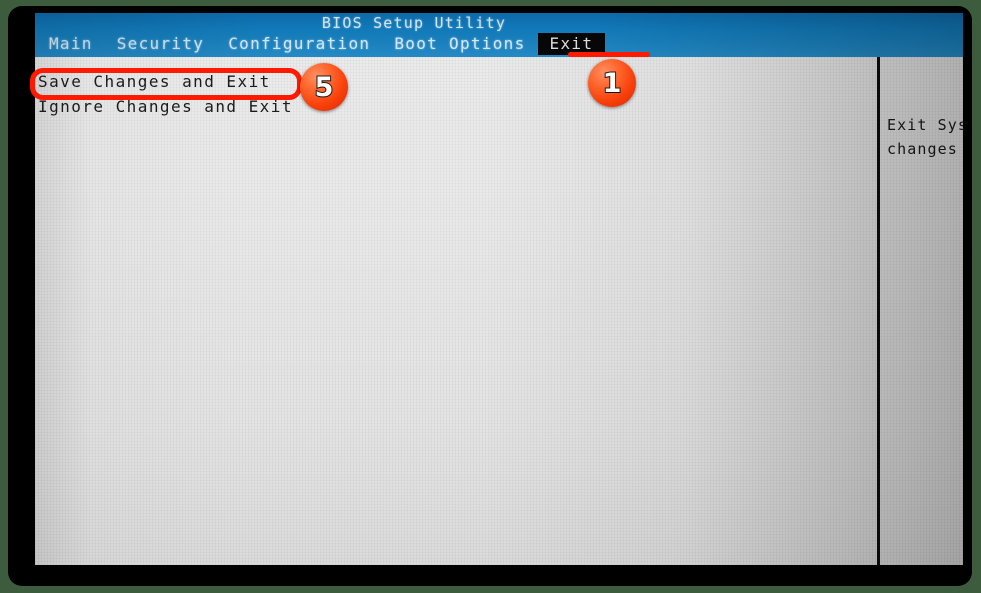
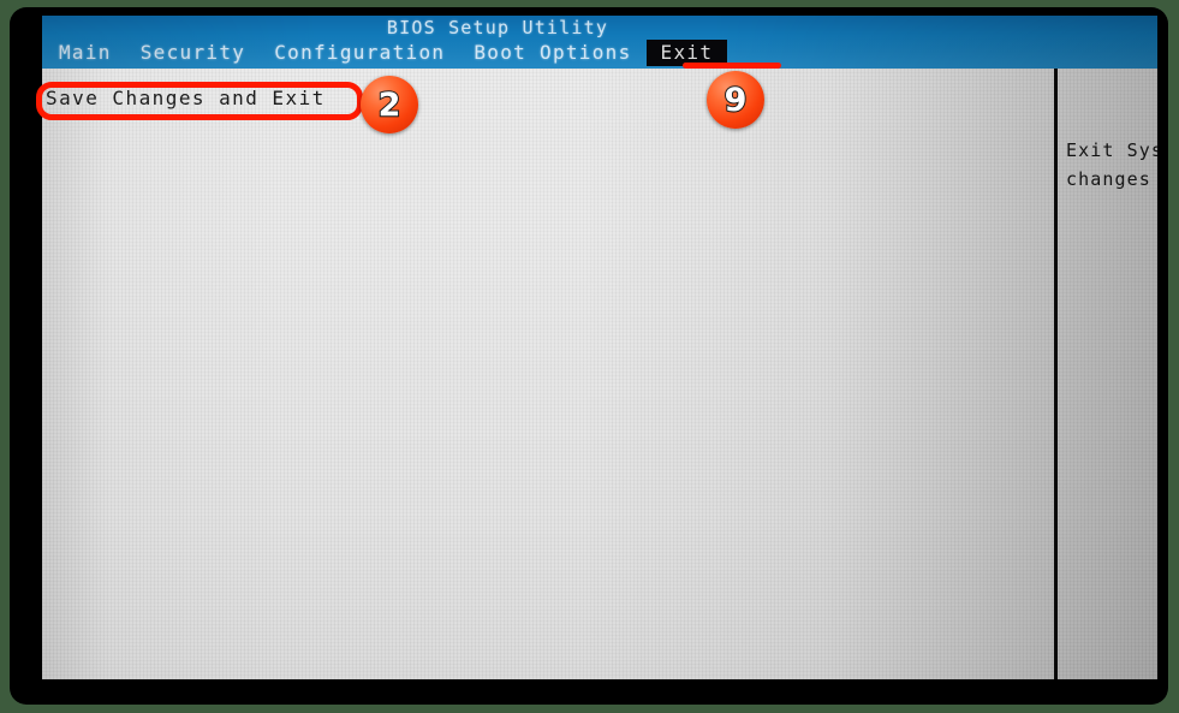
  Save Changes and Exit
- Ignore Changes and Exit
  Exit Sys
  changes
- 1
+ 9
- 5
+ 2
